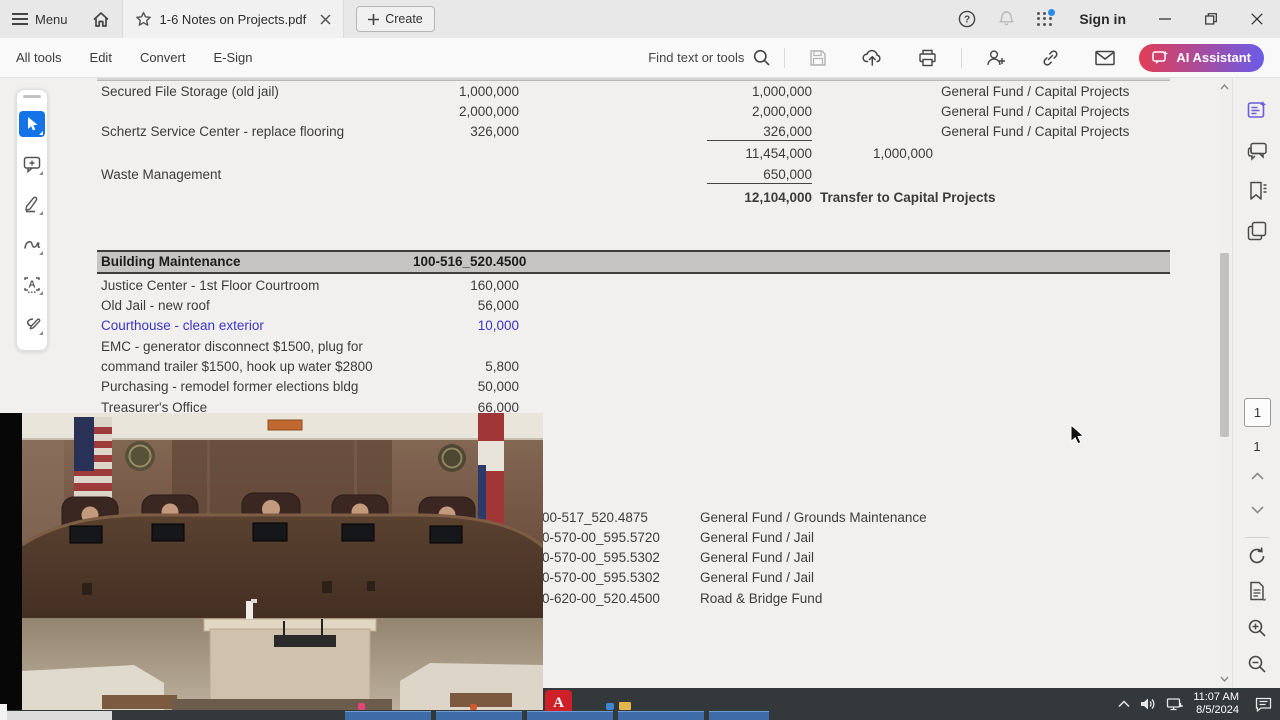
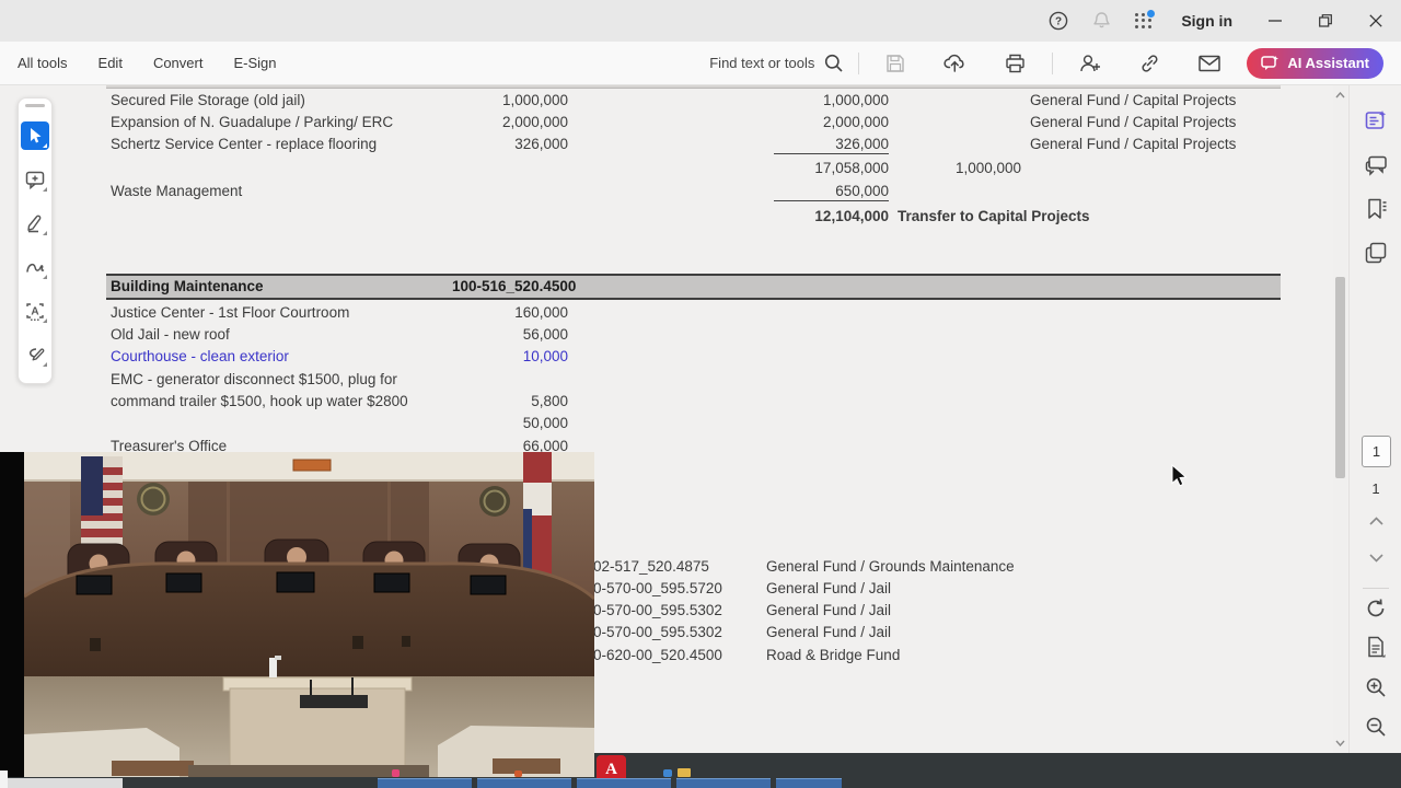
- Menu
- 1-6 Notes on Projects.pdf
- Create
  ?
  Sign in
  All tools
  Edit
  Convert
  E-Sign
  Find text or tools
  AI Assistant
  A
  Secured File Storage (old jail)
  1,000,000
  1,000,000
  General Fund / Capital Projects
+ Expansion of N. Guadalupe / Parking/ ERC
  2,000,000
  2,000,000
  General Fund / Capital Projects
  Schertz Service Center - replace flooring
  326,000
  326,000
  General Fund / Capital Projects
- 11,454,000
+ 17,058,000
  1,000,000
  Waste Management
  650,000
  12,104,000
  Transfer to Capital Projects
  Building Maintenance
  100-516_520.4500
  Justice Center - 1st Floor Courtroom
  160,000
  Old Jail - new roof
  56,000
  Courthouse - clean exterior
  10,000
  EMC - generator disconnect $1500, plug for
  command trailer $1500, hook up water $2800
  5,800
- Purchasing - remodel former elections bldg
  50,000
  Treasurer's Office
  66,000
- 00-517_520.4875
+ 02-517_520.4875
  General Fund / Grounds Maintenance
  0-570-00_595.5720
  General Fund / Jail
  0-570-00_595.5302
  General Fund / Jail
  0-570-00_595.5302
  General Fund / Jail
  0-620-00_520.4500
  Road & Bridge Fund
  1
  1
  A
- 11:07 AM
- 8/5/2024
